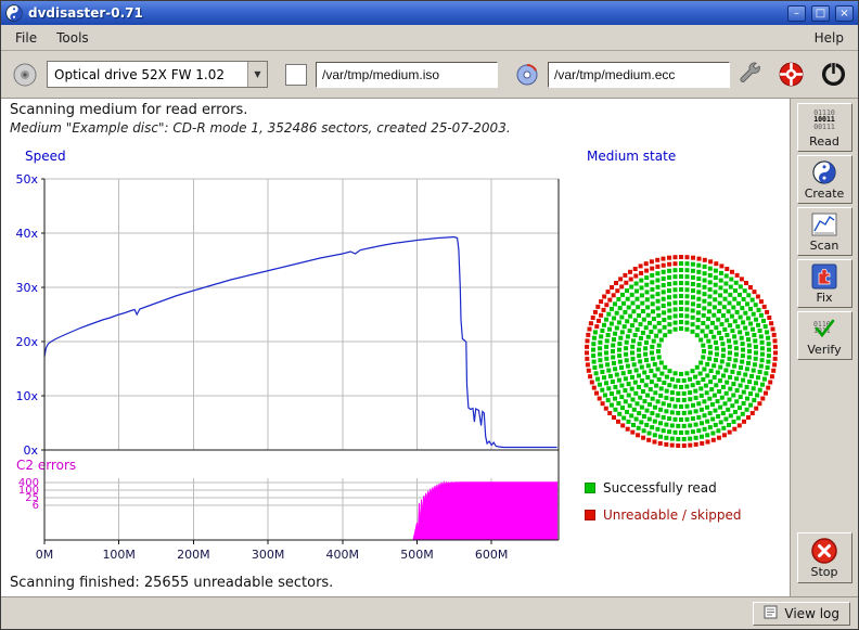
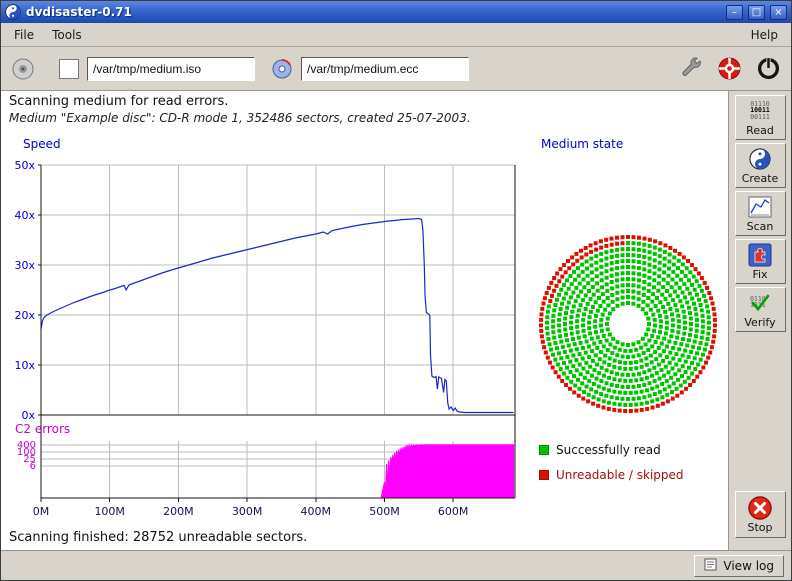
  dvdisaster-0.71
  –
  □
  ×
  File
  Tools
  Help
- Optical drive 52X FW 1.02
- ▼
  /var/tmp/medium.iso
  /var/tmp/medium.ecc
  Scanning medium for read errors.
  Medium "Example disc": CD-R mode 1, 352486 sectors, created 25-07-2003.
  Speed
  C2 errors
  0M
  100M
  200M
  300M
  400M
  500M
  600M
  0x
  10x
  20x
  30x
  40x
  50x
  400
  100
  25
  6
  Medium state
  Successfully read
  Unreadable / skipped
- Scanning finished: 25655 unreadable sectors.
+ Scanning finished: 28752 unreadable sectors.
  01110
  10011
  00111
  Read
  Create
  Scan
  Fix
  0110
  Verify
  Stop
  View log
